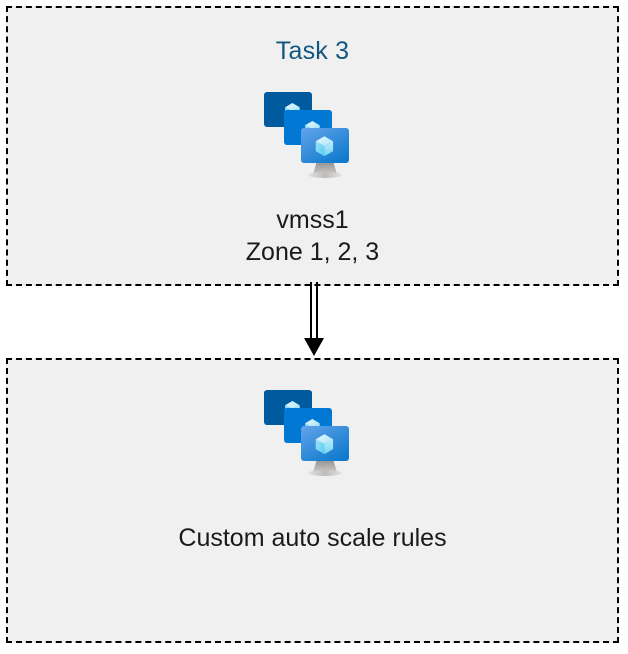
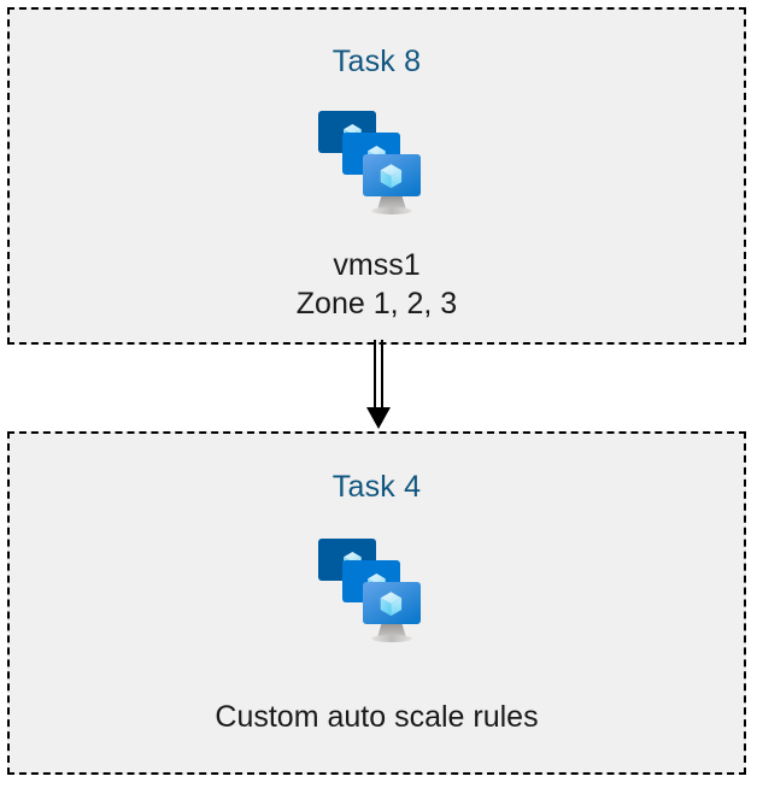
- Task 3
+ Task 8
  vmss1
  Zone 1, 2, 3
+ Task 4
  Custom auto scale rules
